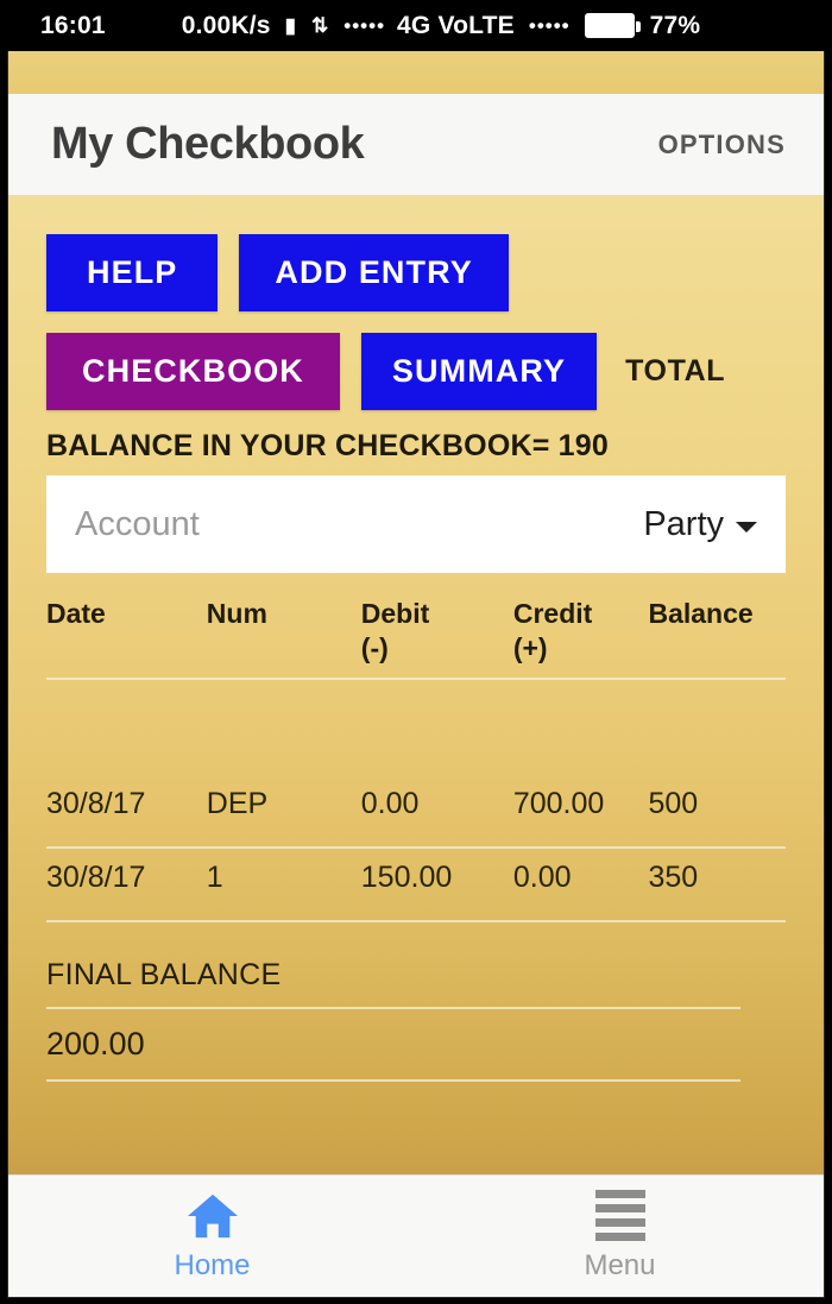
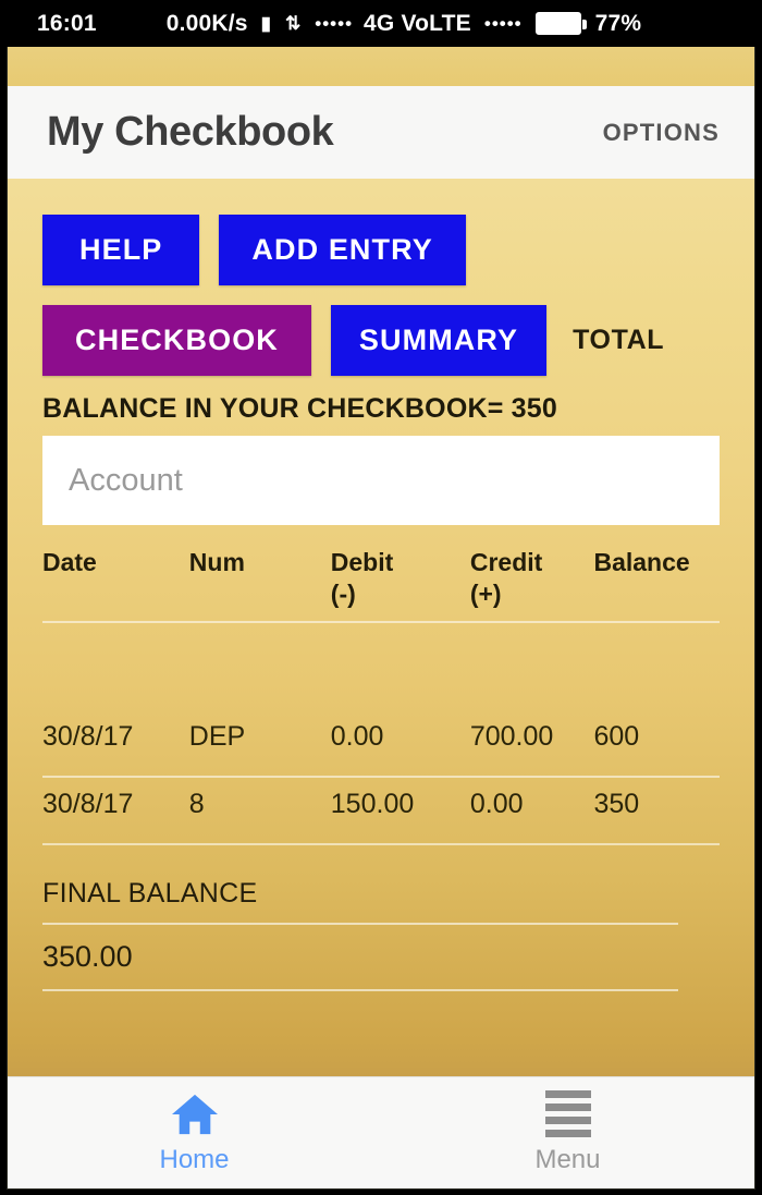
  16:01
  0.00K/s
  ▮
  ⇅
  •••••
  4G VoLTE
  •••••
  77%
  My Checkbook
  OPTIONS
  HELP
  ADD ENTRY
  CHECKBOOK
  SUMMARY
  TOTAL
- BALANCE IN YOUR CHECKBOOK= 190
+ BALANCE IN YOUR CHECKBOOK= 350
  Account
- Party
  Date
  Num
  Debit
  (-)
  Credit
  (+)
  Balance
  30/8/17
  DEP
  0.00
  700.00
- 500
+ 600
  30/8/17
- 1
+ 8
  150.00
  0.00
  350
  FINAL BALANCE
- 200.00
+ 350.00
  Home
  Menu
